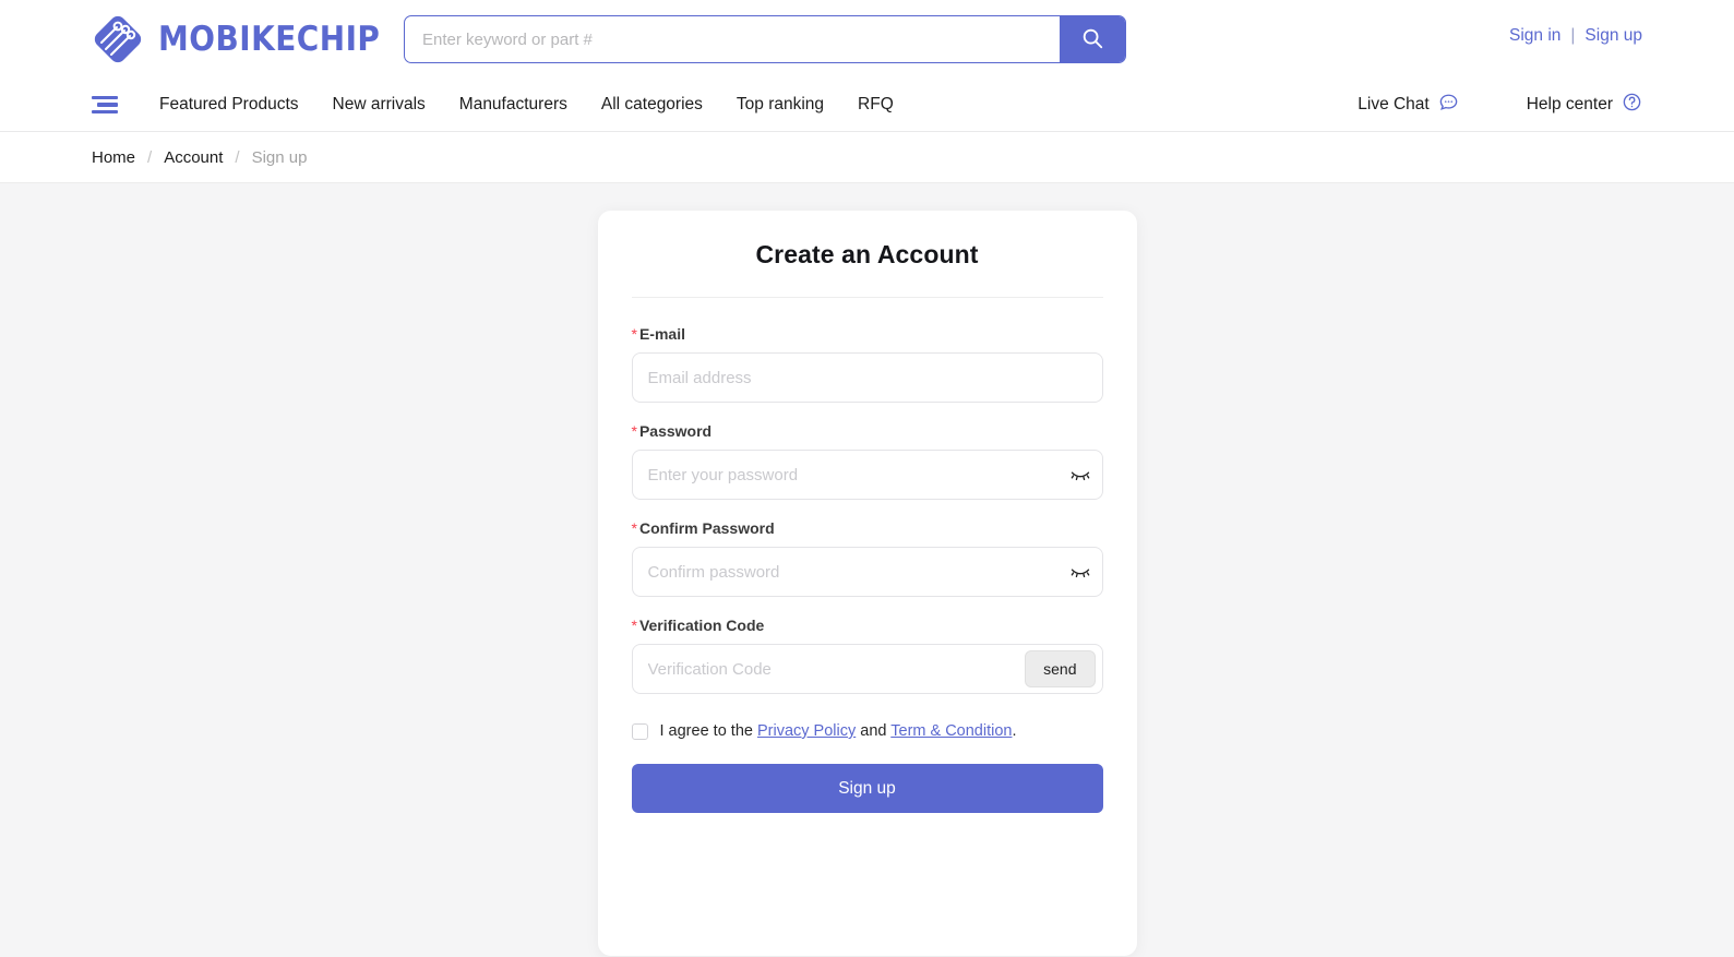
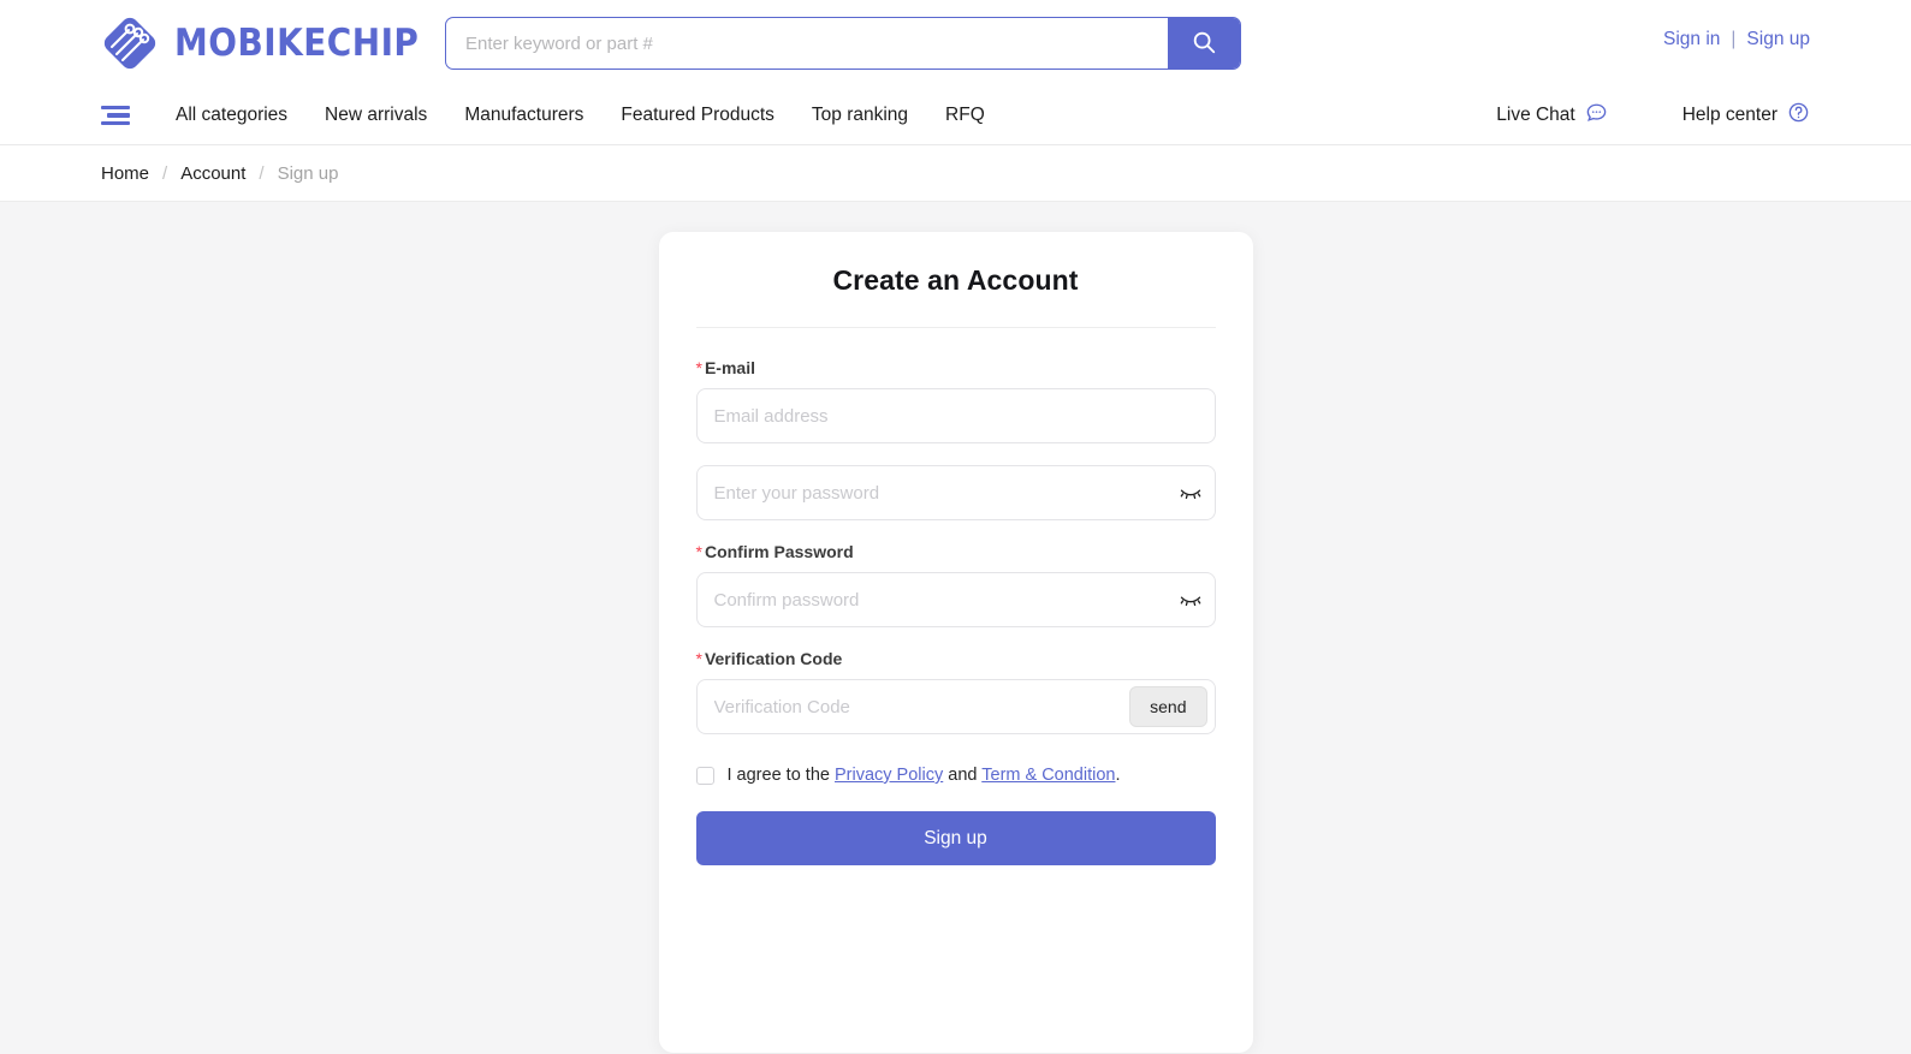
  MOBIKECHIP
  Enter keyword or part #
  Sign in
  |
  Sign up
- Featured Products
+ All categories
  New arrivals
  Manufacturers
- All categories
+ Featured Products
  Top ranking
  RFQ
  Live Chat
  Help center
  Home
  /
  Account
  /
  Sign up
  Create an Account
  * E-mail
  Email address
- * Password
  Enter your password
  * Confirm Password
  Confirm password
  * Verification Code
  Verification Code
  send
  I agree to the Privacy Policy and Term & Condition.
  Sign up
